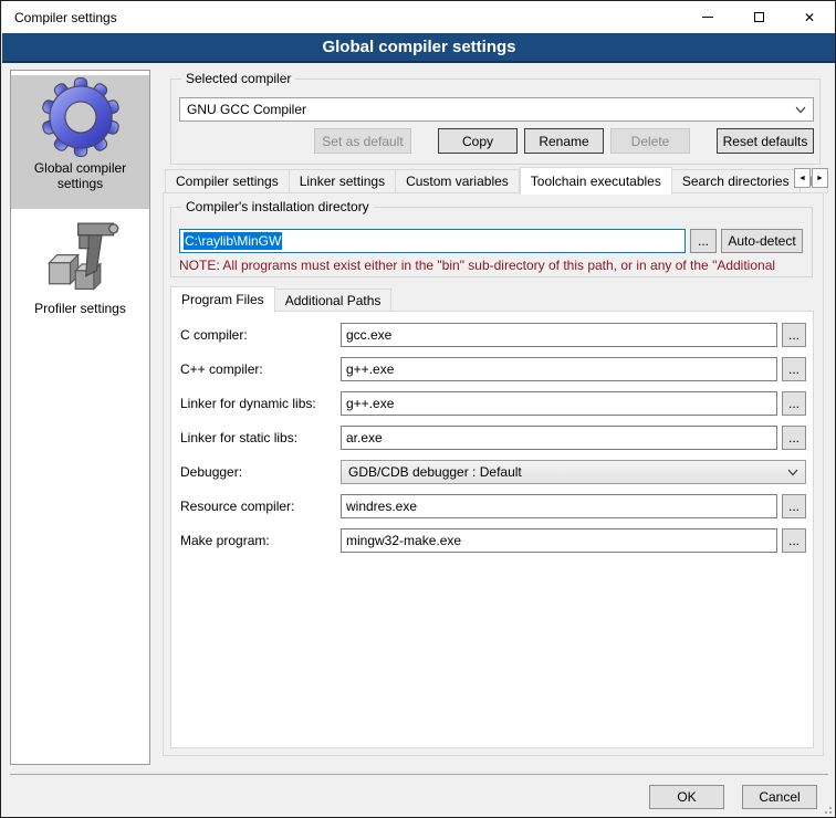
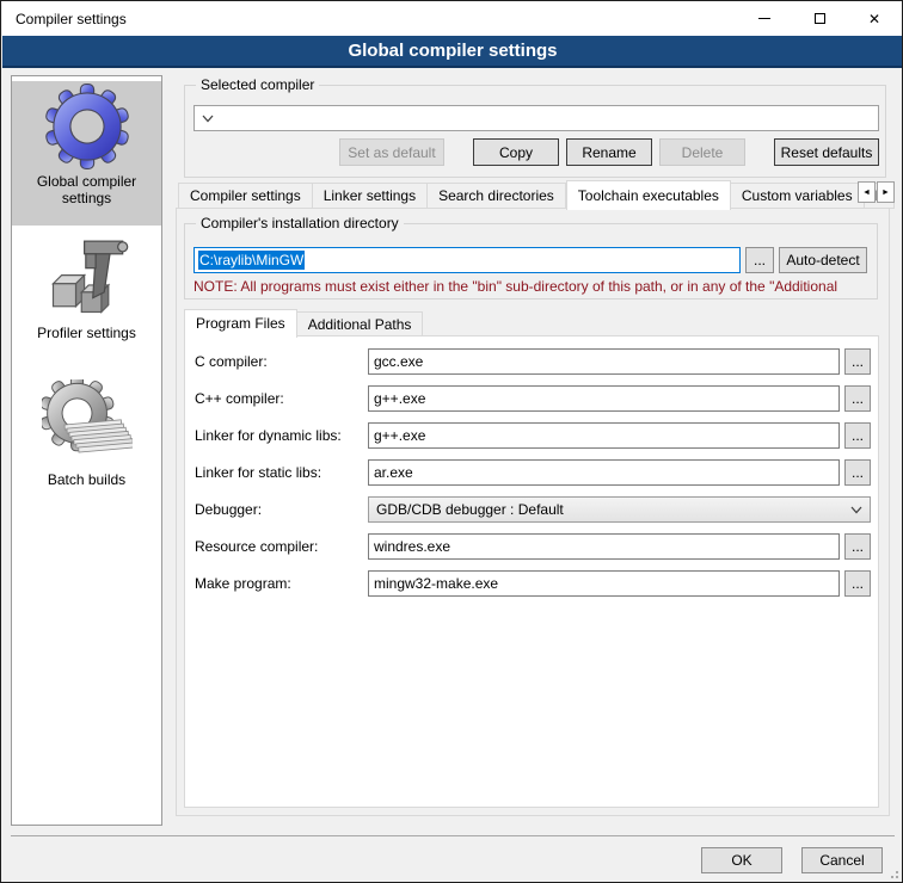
  Compiler settings
  ✕
  Global compiler settings
  Global compiler settings
  Profiler settings
+ Batch builds
  Selected compiler
- GNU GCC Compiler
  Set as default
  Copy
  Rename
  Delete
  Reset defaults
  Compiler settings
  Linker settings
- Custom variables
+ Search directories
  Toolchain executables
- Search directories
+ Custom variables
  Compiler's installation directory
  C:\raylib\MinGW
  ...
  Auto-detect
  NOTE: All programs must exist either in the "bin" sub-directory of this path, or in any of the "Additional
  Program Files
  Additional Paths
  C compiler:
  gcc.exe
  ...
  C++ compiler:
  g++.exe
  ...
  Linker for dynamic libs:
  g++.exe
  ...
  Linker for static libs:
  ar.exe
  ...
  Debugger:
  GDB/CDB debugger : Default
  Resource compiler:
  windres.exe
  ...
  Make program:
  mingw32-make.exe
  ...
  OK
  Cancel
